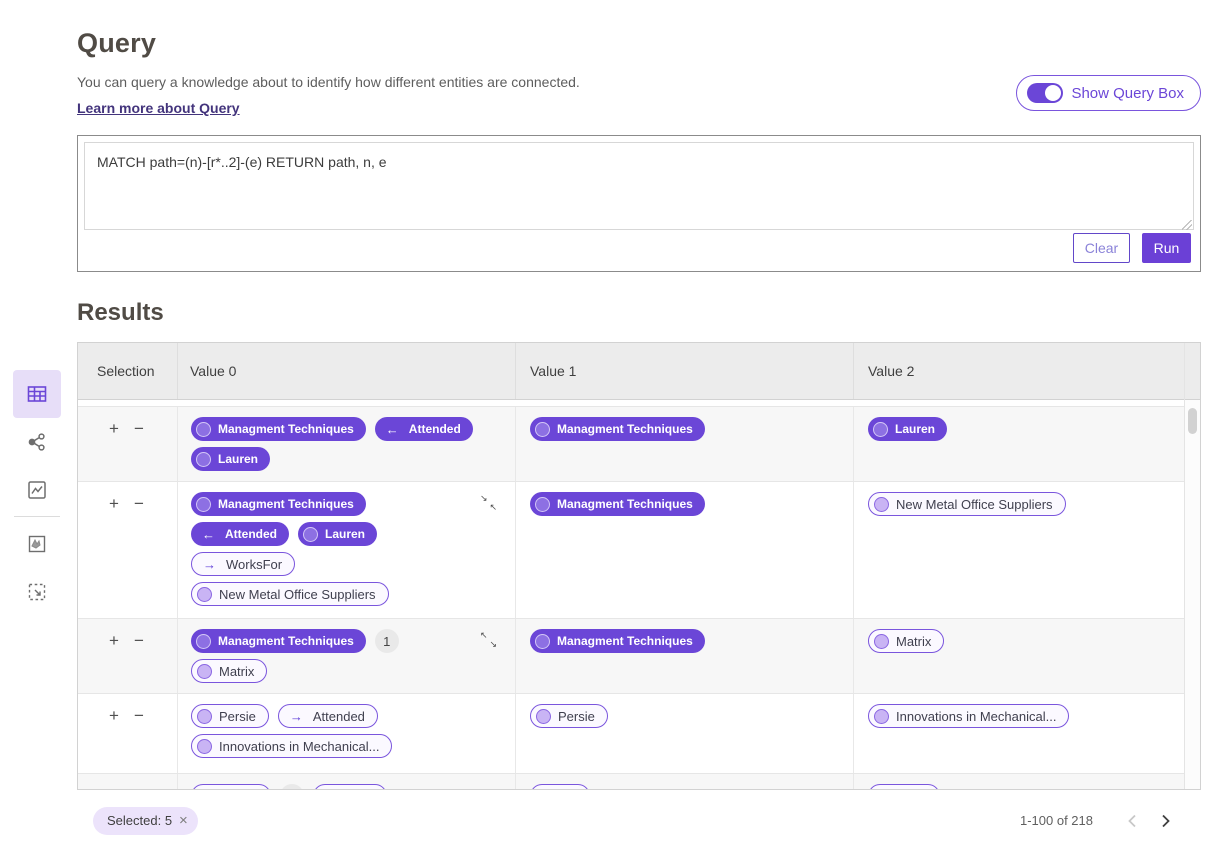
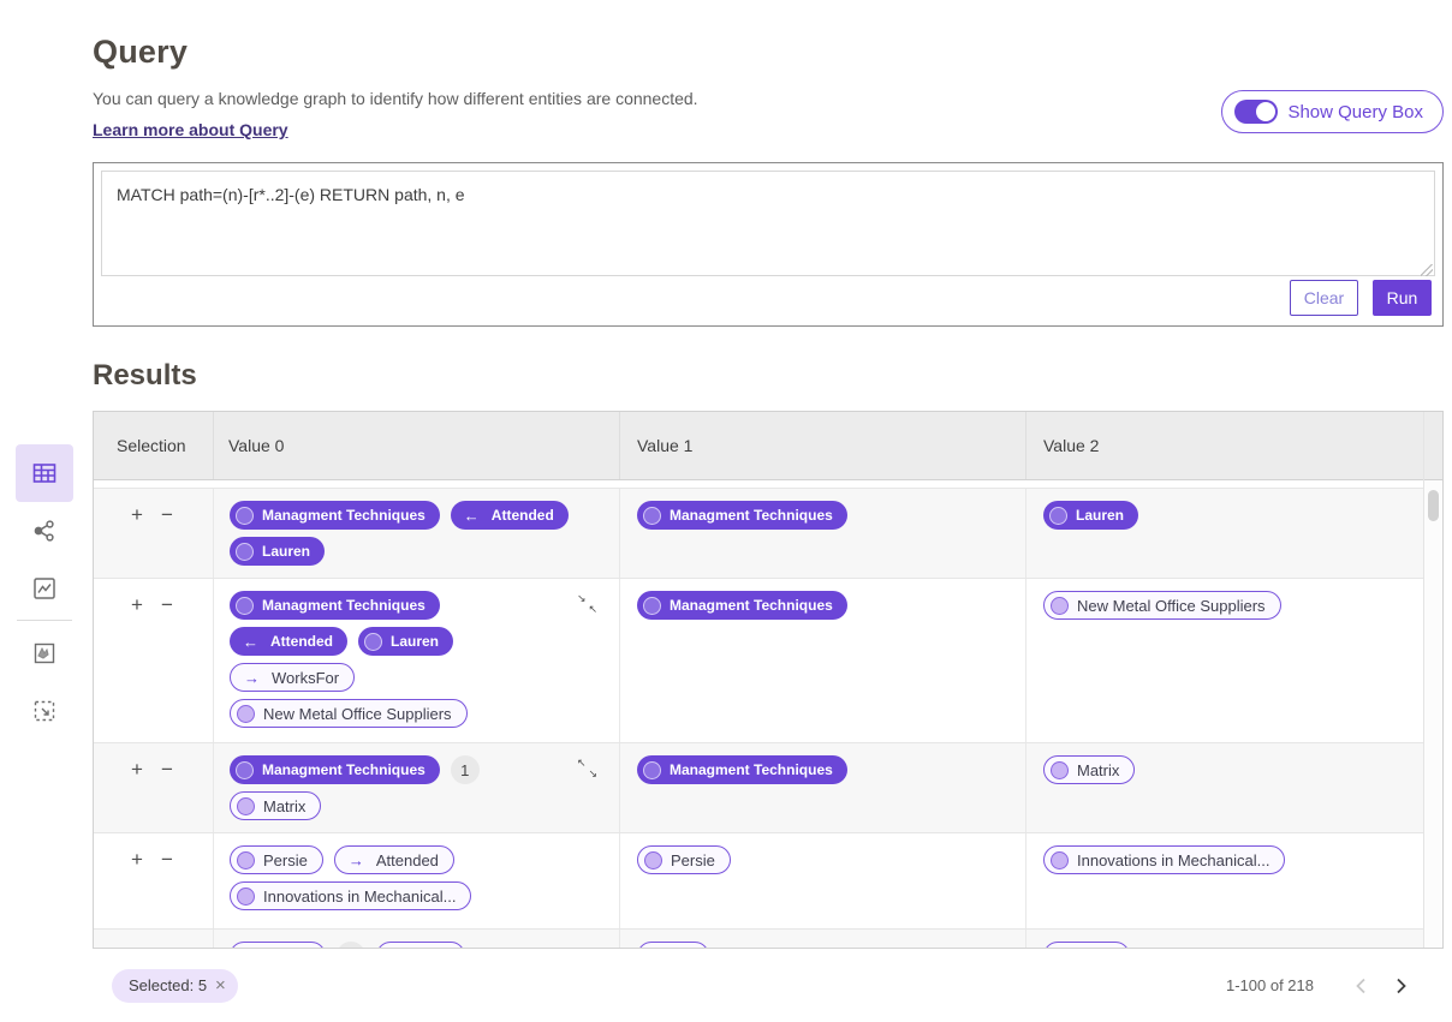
  Query
- You can query a knowledge about to identify how different entities are connected.
+ You can query a knowledge graph to identify how different entities are connected.
  Learn more about Query
  Show Query Box
  MATCH path=(n)-[r*..2]-(e) RETURN path, n, e
  Clear
  Run
  Results
  Selection
  Value 0
  Value 1
  Value 2
  + −
  Managment Techniques
  ←
  Attended
  Lauren
  Managment Techniques
  Lauren
  + −
  Managment Techniques
  ←
  Attended
  Lauren
  →
  WorksFor
  New Metal Office Suppliers
  ↘
  ↖
  Managment Techniques
  New Metal Office Suppliers
  + −
  Managment Techniques
  1
  Matrix
  ↖
  ↘
  Managment Techniques
  Matrix
  + −
  Persie
  →
  Attended
  Innovations in Mechanical...
  Persie
  Innovations in Mechanical...
  Selected: 5
  ×
  1-100 of 218
